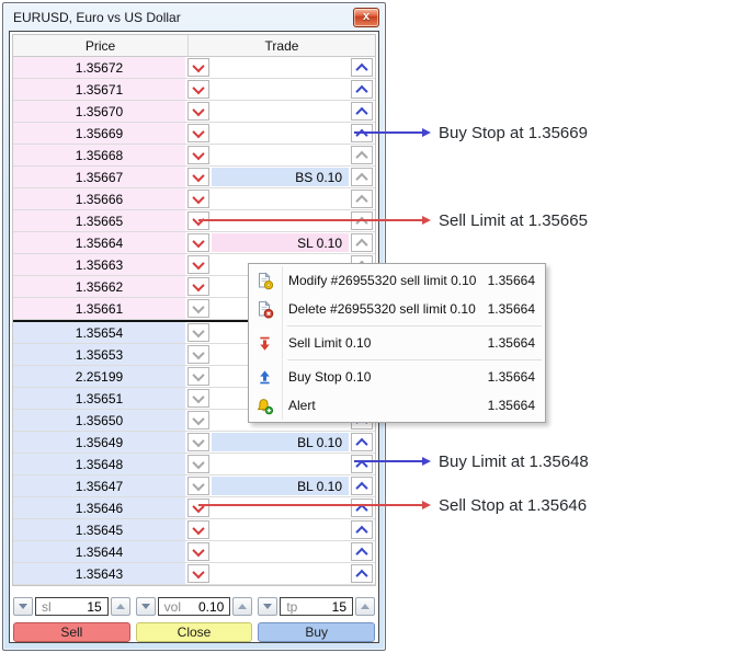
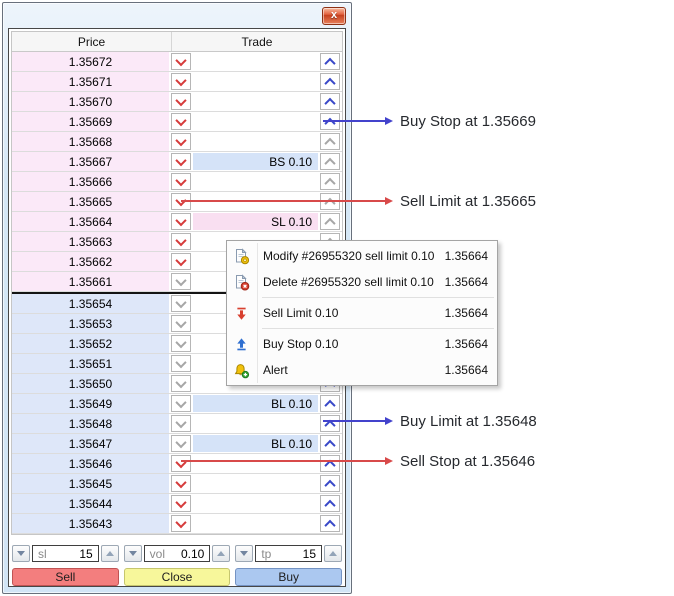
- EURUSD, Euro vs US Dollar
  x
  Price
  Trade
  1.35672
  1.35671
  1.35670
  1.35669
  1.35668
  1.35667
  BS 0.10
  1.35666
  1.35665
  1.35664
  SL 0.10
  1.35663
  1.35662
  1.35661
  1.35654
  1.35653
- 2.25199
+ 1.35652
  1.35651
  1.35650
  1.35649
  BL 0.10
  1.35648
  1.35647
  BL 0.10
  1.35646
  1.35645
  1.35644
  1.35643
  sl
  15
  vol
  0.10
  tp
  15
  Sell
  Close
  Buy
  Modify #26955320 sell limit 0.10
  1.35664
  Delete #26955320 sell limit 0.10
  1.35664
  Sell Limit 0.10
  1.35664
  Buy Stop 0.10
  1.35664
  Alert
  1.35664
  Buy Stop at 1.35669
  Sell Limit at 1.35665
  Buy Limit at 1.35648
  Sell Stop at 1.35646
